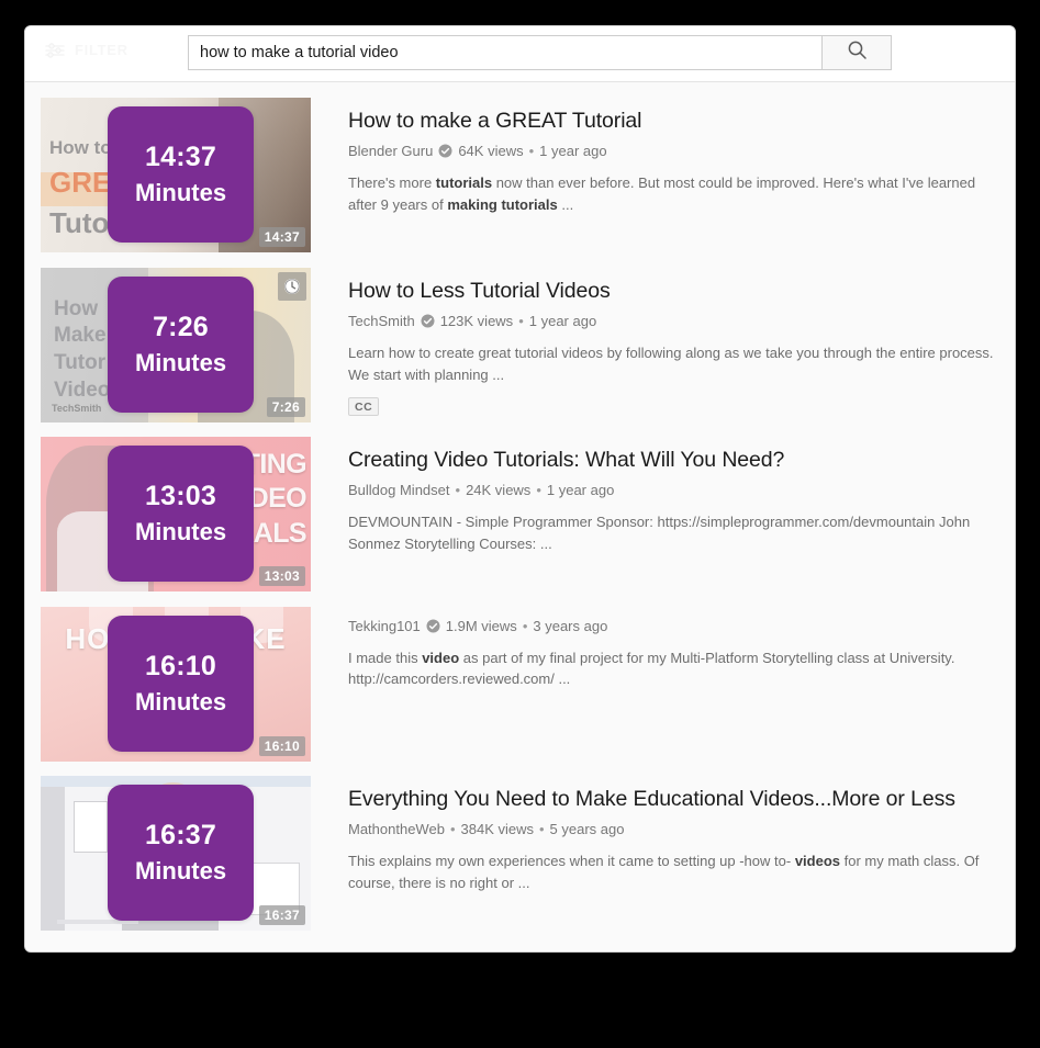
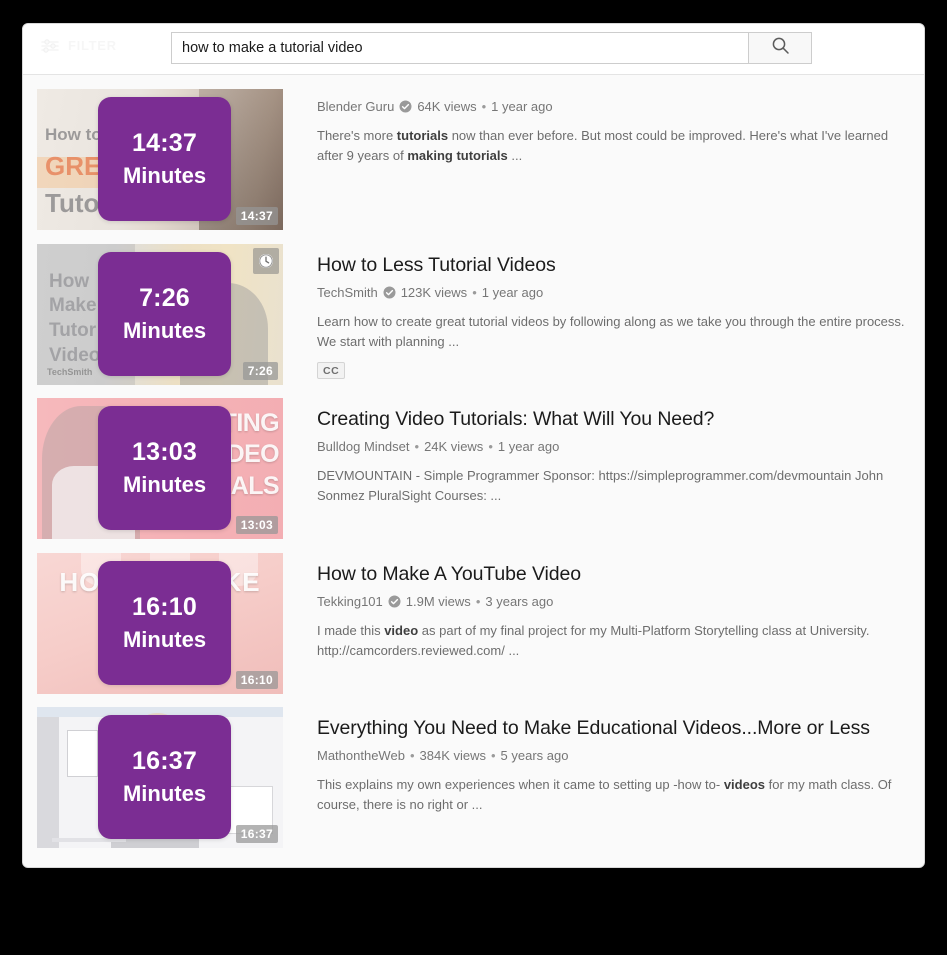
  how to make a tutorial video
  How to
  GRE
  14:37
  Minutes
  14:37
- How to make a GREAT Tutorial
  Blender Guru
  64K views
  •
  1 year ago
  There's more tutorials now than ever before. But most could be improved. Here's what I've learned after 9 years of making tutorials ...
  How
  Make
  Tutor
  Video
  TechSmith
  7:26
  Minutes
  7:26
  How to Less Tutorial Videos
  TechSmith
  123K views
  •
  1 year ago
  Learn how to create great tutorial videos by following along as we take you through the entire process. We start with planning ...
  CC
  13:03
  Minutes
  13:03
  Creating Video Tutorials: What Will You Need?
  Bulldog Mindset
  •
  24K views
  •
  1 year ago
- DEVMOUNTAIN - Simple Programmer Sponsor: https://simpleprogrammer.com/devmountain John Sonmez Storytelling Courses: ...
+ DEVMOUNTAIN - Simple Programmer Sponsor: https://simpleprogrammer.com/devmountain John Sonmez PluralSight Courses: ...
  16:10
  Minutes
  16:10
+ How to Make A YouTube Video
  Tekking101
  1.9M views
  •
  3 years ago
  I made this video as part of my final project for my Multi-Platform Storytelling class at University. http://camcorders.reviewed.com/ ...
  16:37
  Minutes
  16:37
  Everything You Need to Make Educational Videos...More or Less
  MathontheWeb
  •
  384K views
  •
  5 years ago
  This explains my own experiences when it came to setting up -how to- videos for my math class. Of course, there is no right or ...
